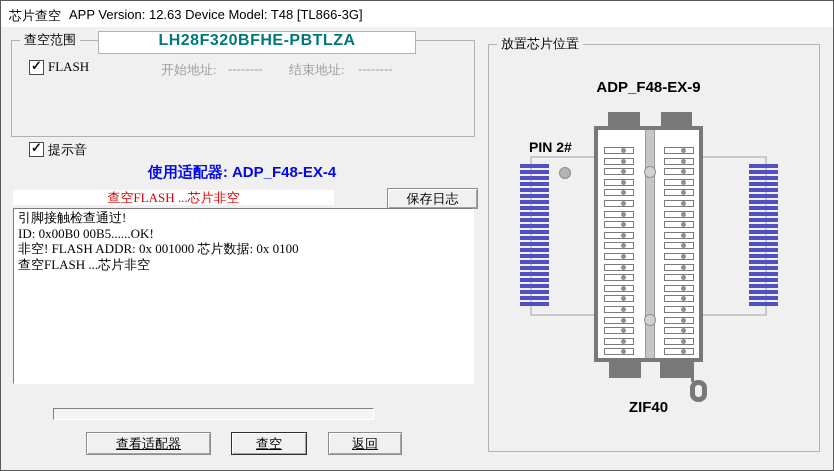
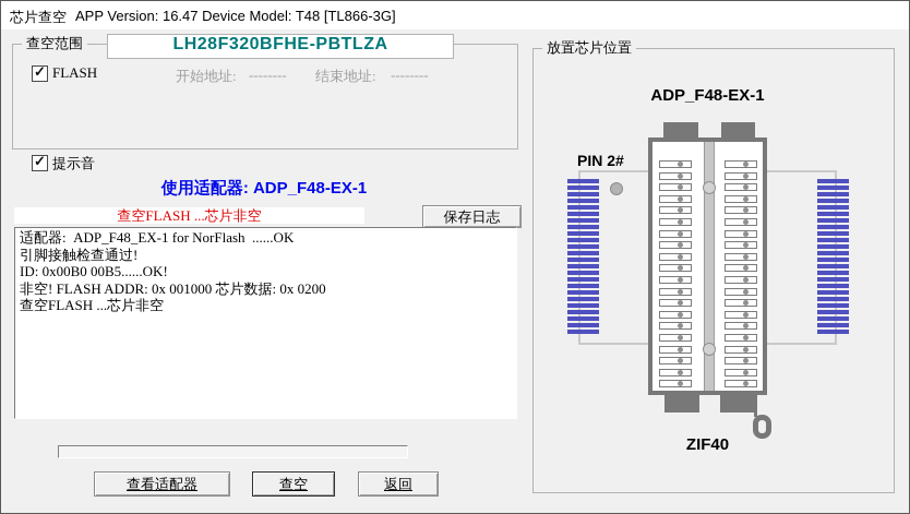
  芯片查空
- APP Version: 12.63 Device Model: T48 [TL866-3G]
+ APP Version: 16.47 Device Model: T48 [TL866-3G]
  查空范围
  LH28F320BFHE-PBTLZA
  FLASH
  开始地址:
  --------
  结束地址:
  --------
  提示音
- 使用适配器: ADP_F48-EX-4
+ 使用适配器: ADP_F48-EX-1
  查空FLASH ...芯片非空
  保存日志
+ 适配器: ADP_F48_EX-1 for NorFlash ......OK
  引脚接触检查通过!
  ID: 0x00B0 00B5......OK!
- 非空! FLASH ADDR: 0x 001000 芯片数据: 0x 0100
+ 非空! FLASH ADDR: 0x 001000 芯片数据: 0x 0200
  查空FLASH ...芯片非空
  查看适配器
  查空
  返回
  放置芯片位置
- ADP_F48-EX-9
+ ADP_F48-EX-1
  PIN 2#
  ZIF40
